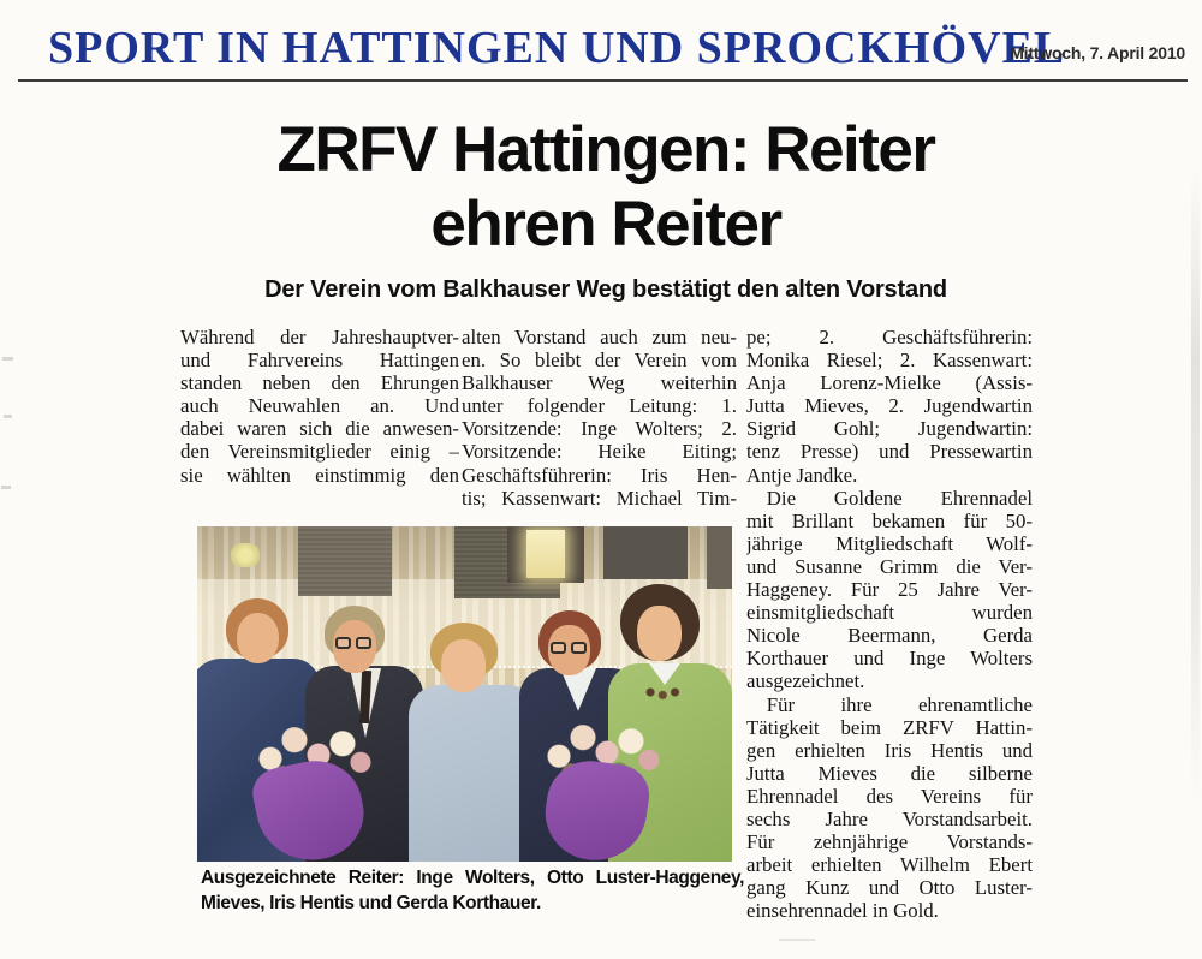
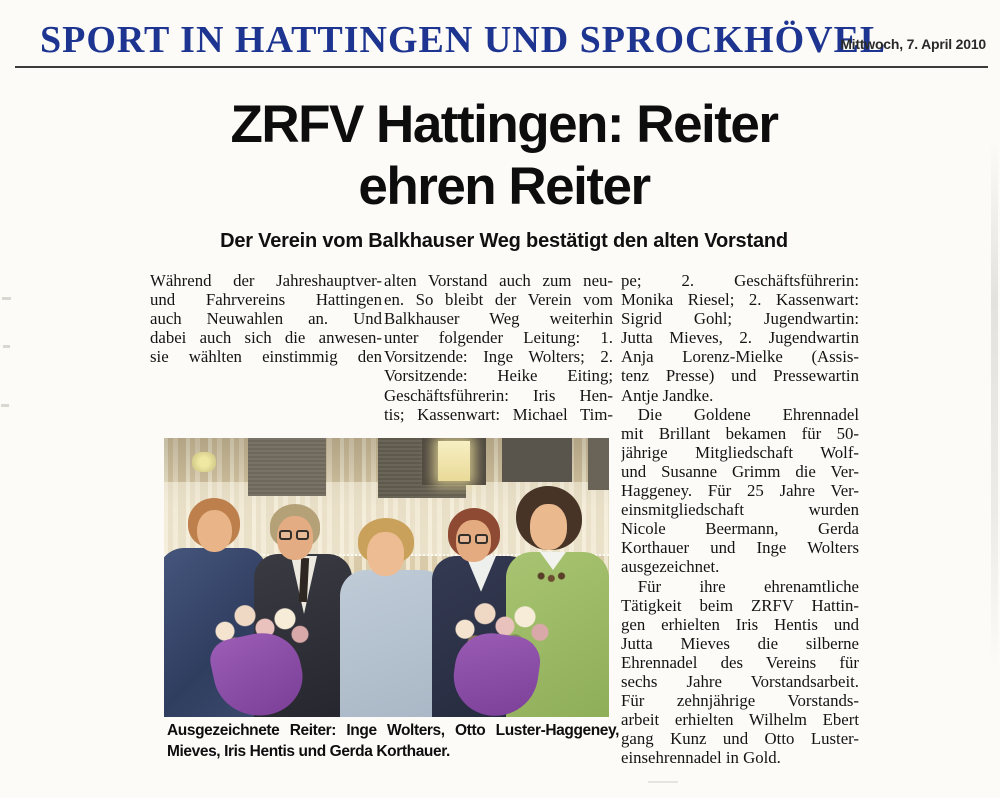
  SPORT IN HATTINGEN UND SPROCKHÖVE
  Mittwoch, 7. April 2010
  ZRFV Hattingen: Reiter
  ehren Reiter
  Der Verein vom Balkhauser Weg bestätigt den alten Vorstand
  Während der Jahreshauptver-
  und Fahrvereins Hattingen
- standen neben den Ehrungen
  auch Neuwahlen an. Und
- dabei waren sich die anwesen-
+ dabei auch sich die anwesen-
- den Vereinsmitglieder einig –
  sie wählten einstimmig den
  alten Vorstand auch zum neu-
  en. So bleibt der Verein vom
  Balkhauser Weg weiterhin
  unter folgender Leitung: 1.
  Vorsitzende: Inge Wolters; 2.
  Vorsitzende: Heike Eiting;
  Geschäftsführerin: Iris Hen-
  tis; Kassenwart: Michael Tim-
  pe; 2. Geschäftsführerin:
  Monika Riesel; 2. Kassenwart:
- Anja Lorenz-Mielke (Assis-
+ Sigrid Gohl; Jugendwartin:
  Jutta Mieves, 2. Jugendwartin
- Sigrid Gohl; Jugendwartin:
+ Anja Lorenz-Mielke (Assis-
  tenz Presse) und Pressewartin
  Antje Jandke.
  Die Goldene Ehrennadel
  mit Brillant bekamen für 50-
  jährige Mitgliedschaft Wolf-
  und Susanne Grimm die Ver-
  Haggeney. Für 25 Jahre Ver-
  einsmitgliedschaft wurden
  Nicole Beermann, Gerda
  Korthauer und Inge Wolters
  ausgezeichnet.
  Für ihre ehrenamtliche
  Tätigkeit beim ZRFV Hattin-
  gen erhielten Iris Hentis und
  Jutta Mieves die silberne
  Ehrennadel des Vereins für
  sechs Jahre Vorstandsarbeit.
  Für zehnjährige Vorstands-
  arbeit erhielten Wilhelm Ebert
  gang Kunz und Otto Luster-
  einsehrennadel in Gold.
  Ausgezeichnete Reiter: Inge Wolters, Otto Luster-Haggeney,
  Mieves, Iris Hentis und Gerda Korthauer.
